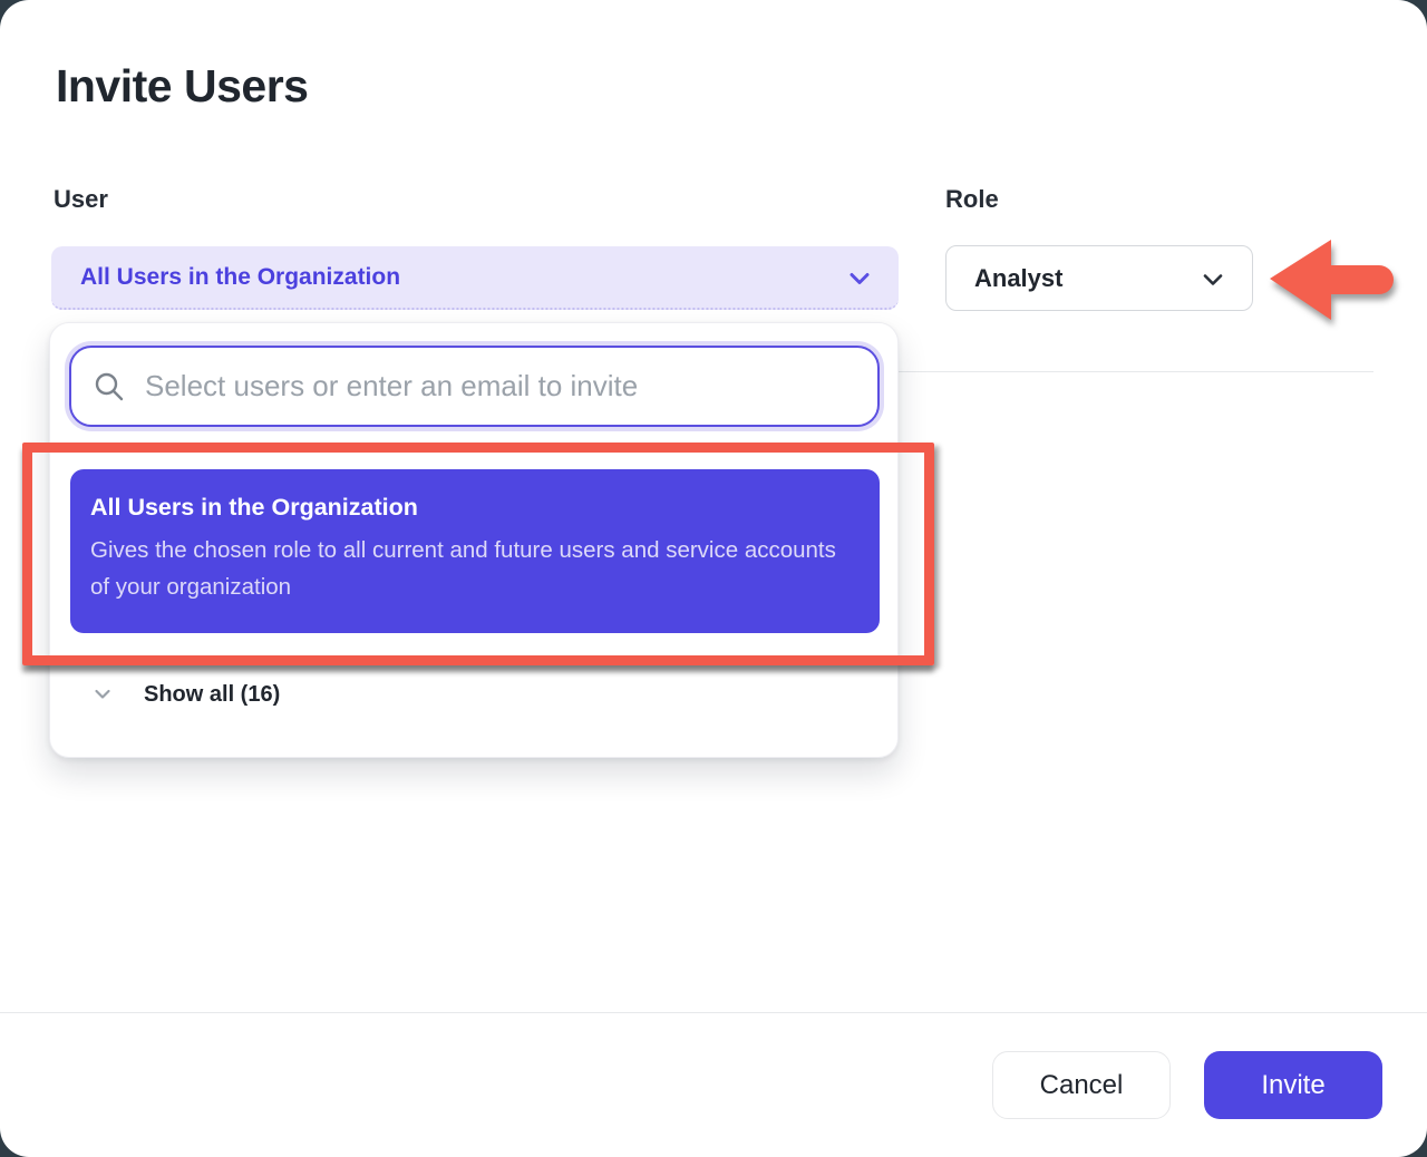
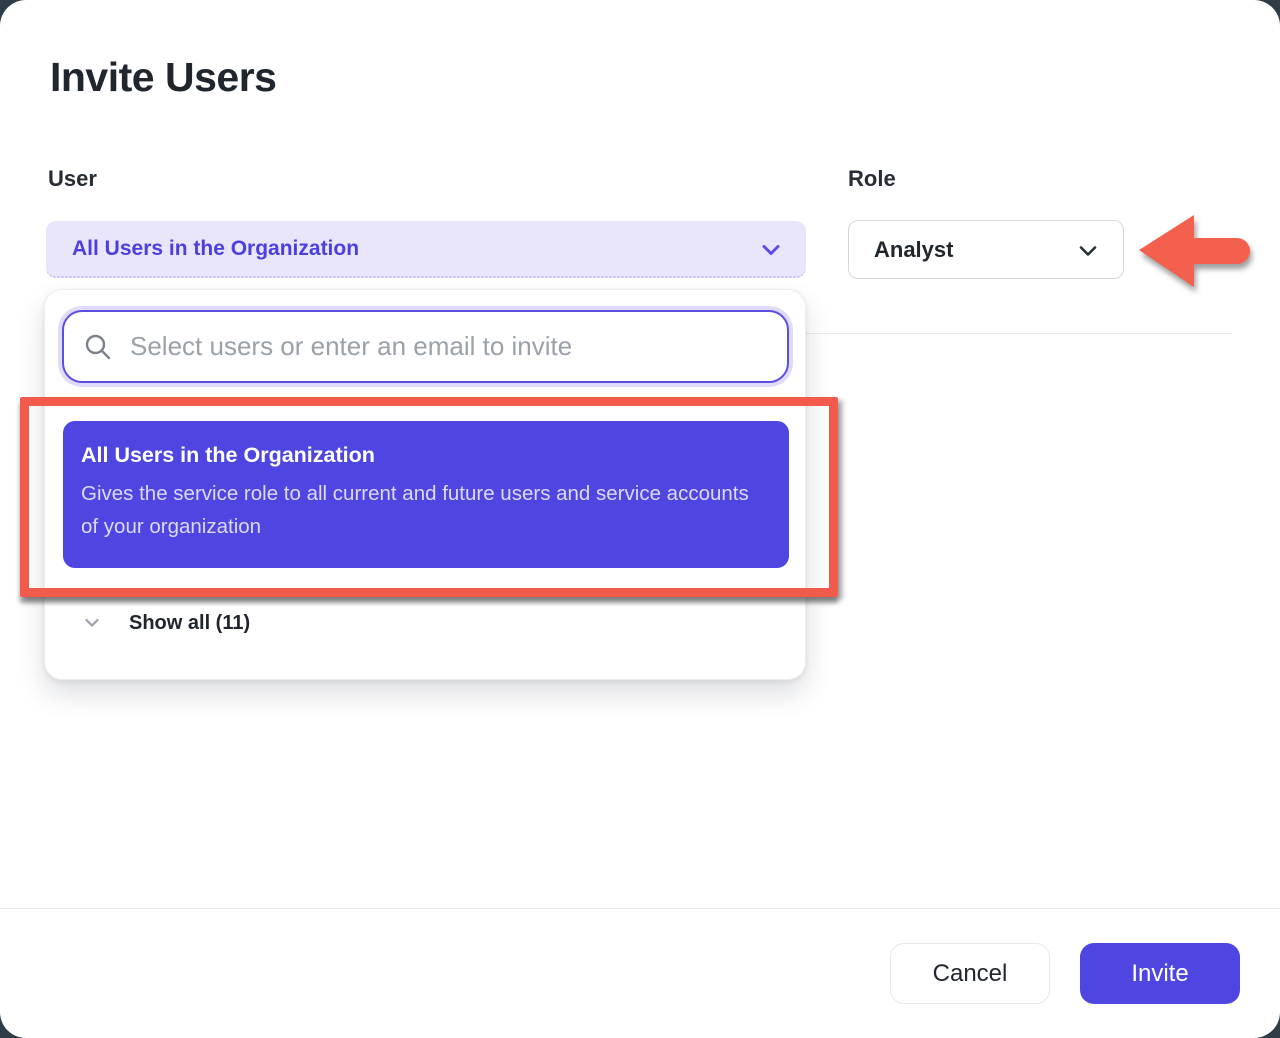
  Invite Users
  User
  Role
  All Users in the Organization
  Analyst
  Select users or enter an email to invite
  All Users in the Organization
- Gives the chosen role to all current and future users and service accounts of your organization
+ Gives the service role to all current and future users and service accounts of your organization
- Show all (16)
+ Show all (11)
  Cancel
  Invite
